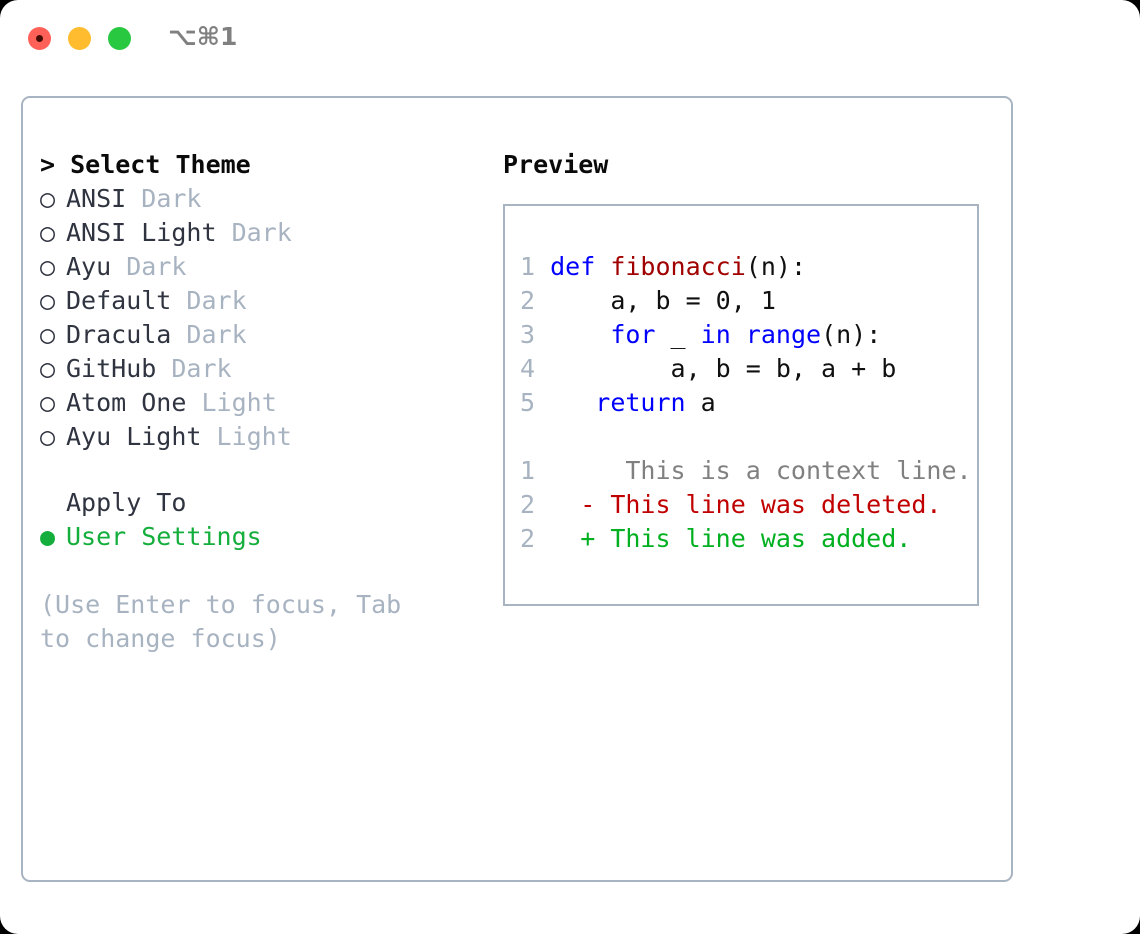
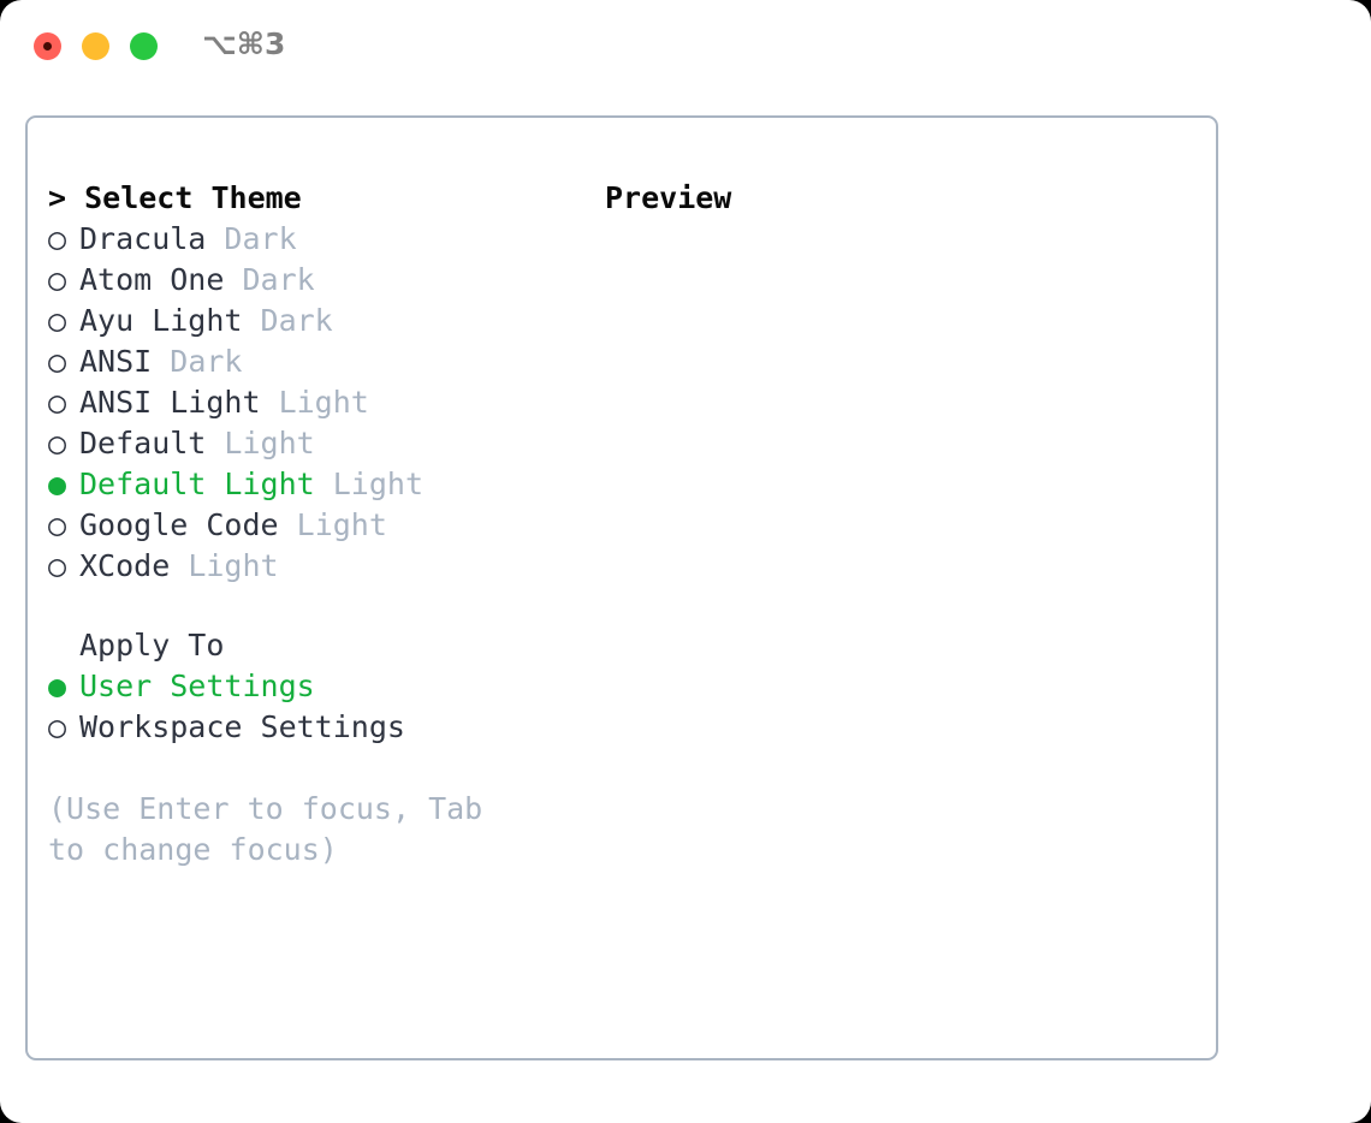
- ⌥⌘1
+ ⌥⌘3
  > Select Theme
- ○ ANSI Dark
+ ○ Dracula Dark
- ○ ANSI Light Dark
+ ○ Atom One Dark
- ○ Ayu Dark
- ○ Default Dark
+ ○ Ayu Light Dark
- ○ Dracula Dark
+ ○ ANSI Dark
- ○ GitHub Dark
- ○ Atom One Light
+ ○ ANSI Light Light
- ○ Ayu Light Light
+ ○ Default Light
+ ● Default Light Light
+ ○ Google Code Light
+ ○ XCode Light
  Apply To
  ● User Settings
+ ○ Workspace Settings
  (Use Enter to focus, Tab to change focus)
  Preview
- 1 def fibonacci(n):
- 2 a, b = 0, 1
- 3 for _ in range(n):
- 4 a, b = b, a + b
- 5 return a
- 1 This is a context line.
- 2 - This line was deleted.
- 2 + This line was added.
